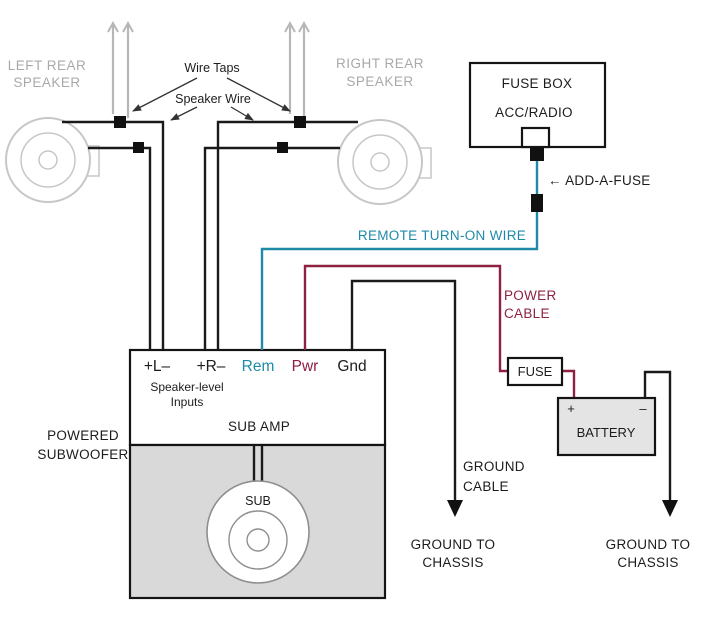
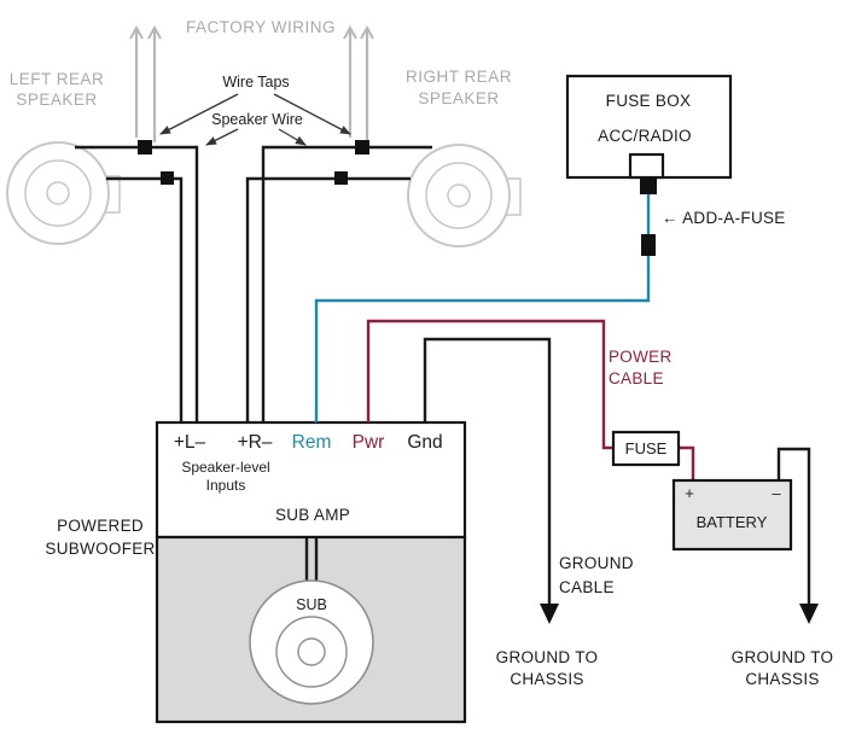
  LEFT REAR
  SPEAKER
+ FACTORY WIRING
  RIGHT REAR
  SPEAKER
  Wire Taps
  Speaker Wire
  FUSE BOX
  ACC/RADIO
  ← ADD-A-FUSE
- REMOTE TURN-ON WIRE
  POWER
  CABLE
  +L–
  +R–
  Rem
  Pwr
  Gnd
  Speaker-level
  Inputs
  SUB AMP
  POWERED
  SUBWOOFER
  SUB
  FUSE
  +
  –
  BATTERY
  GROUND
  CABLE
  GROUND TO
  CHASSIS
  GROUND TO
  CHASSIS
